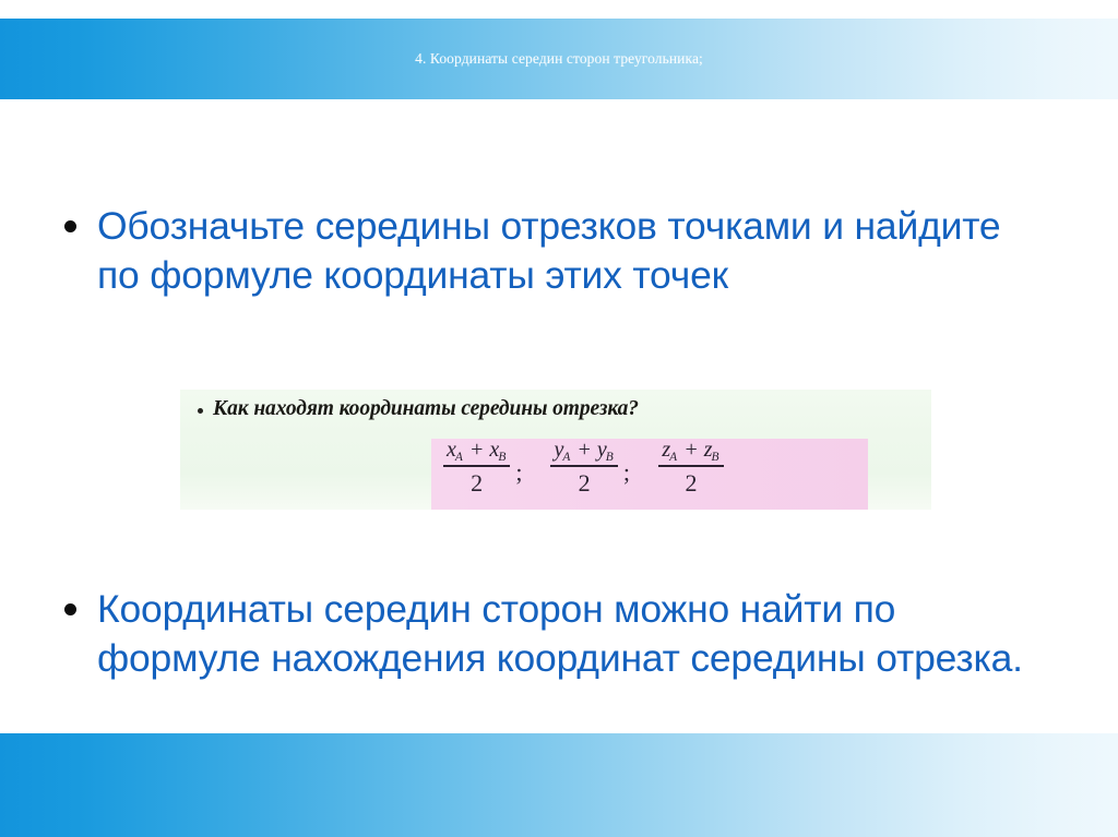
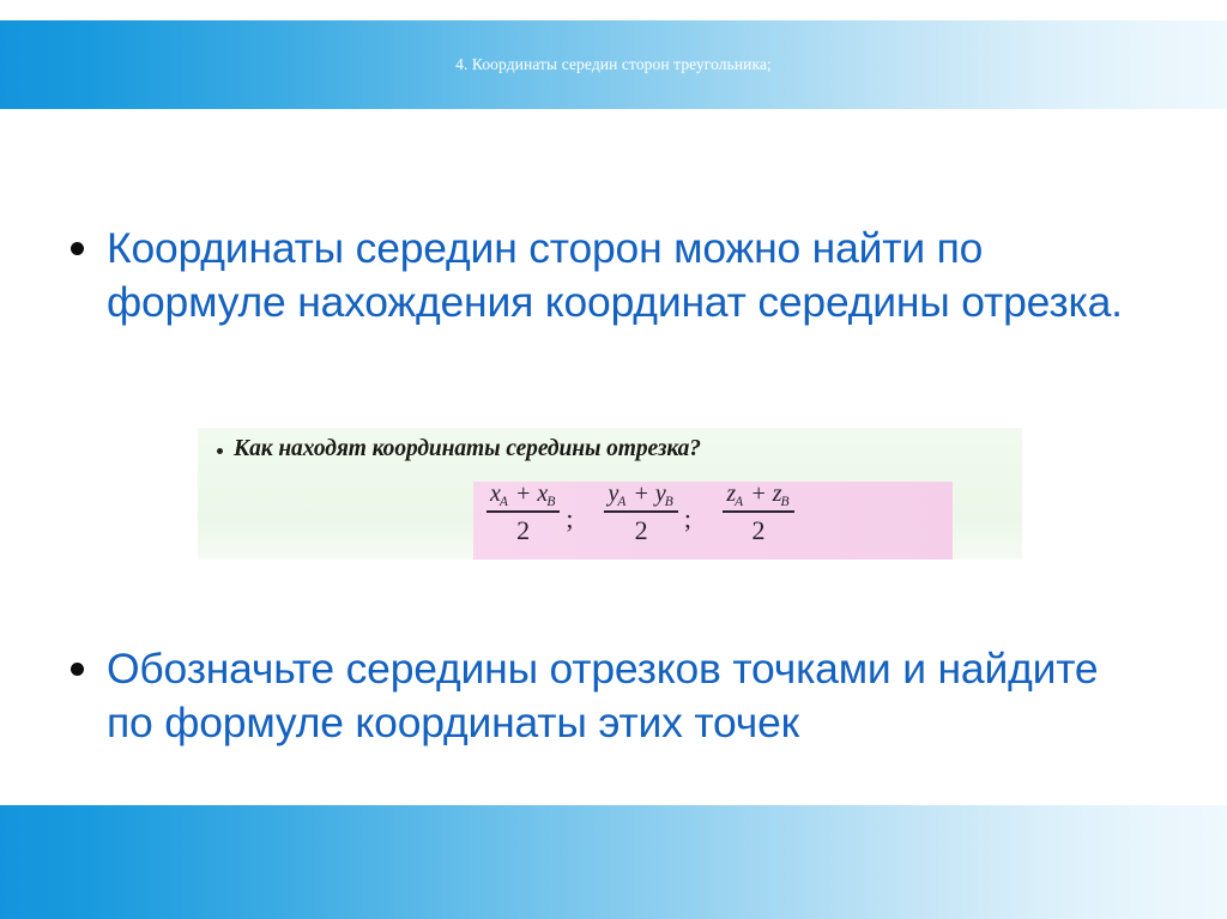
  4. Координаты середин сторон треугольника;
- Обозначьте середины отрезков точками и найдите по формуле координаты этих точек
+ Координаты середин сторон можно найти по формуле нахождения координат середины отрезка.
  Как находят координаты середины отрезка?
  xA + xB
  2
  ;
  yA + yB
  2
  ;
  zA + zB
  2
- Координаты середин сторон можно найти по формуле нахождения координат середины отрезка.
+ Обозначьте середины отрезков точками и найдите по формуле координаты этих точек
